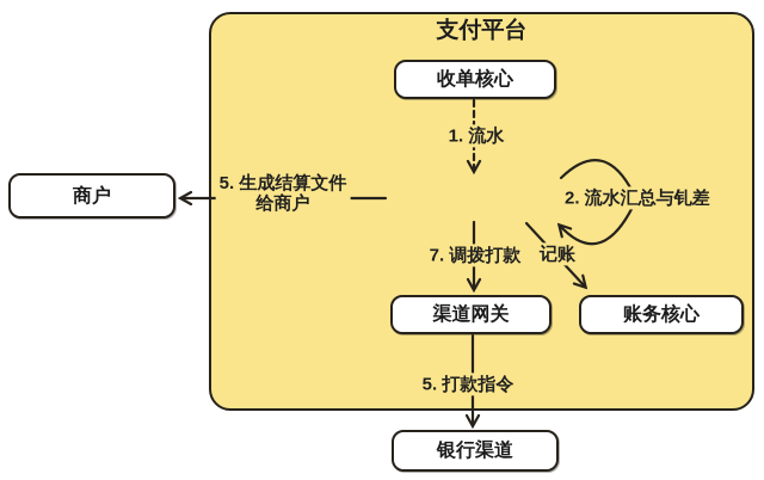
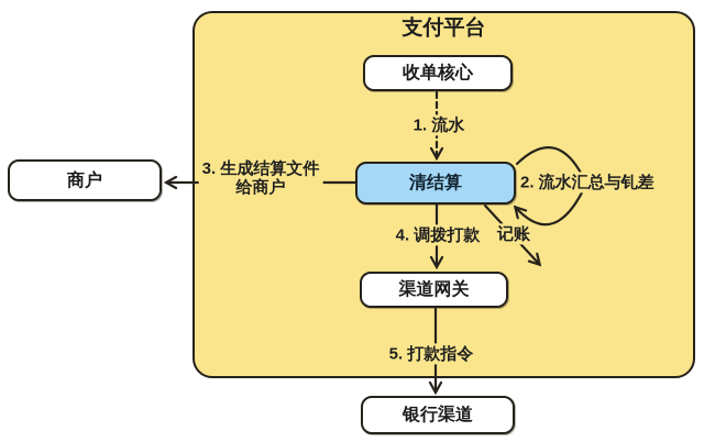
  支付平台
  1. 流水
  2. 流水汇总与钆差
- 5. 生成结算文件
+ 3. 生成结算文件
  给商户
- 7. 调拨打款
+ 4. 调拨打款
  记账
  5. 打款指令
  收单核心
+ 清结算
  商户
  渠道网关
- 账务核心
  银行渠道
